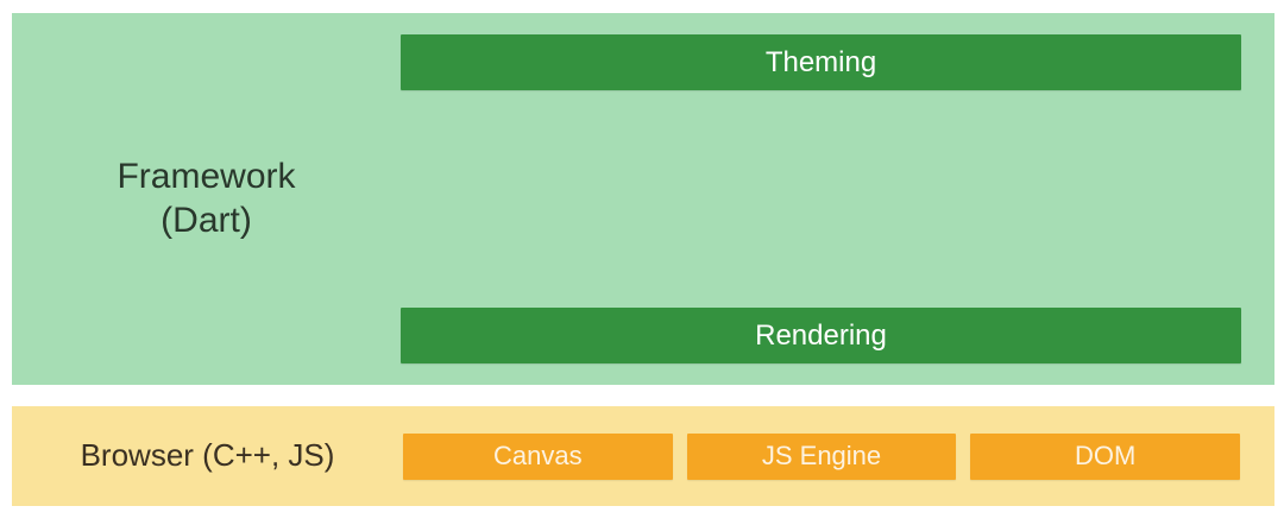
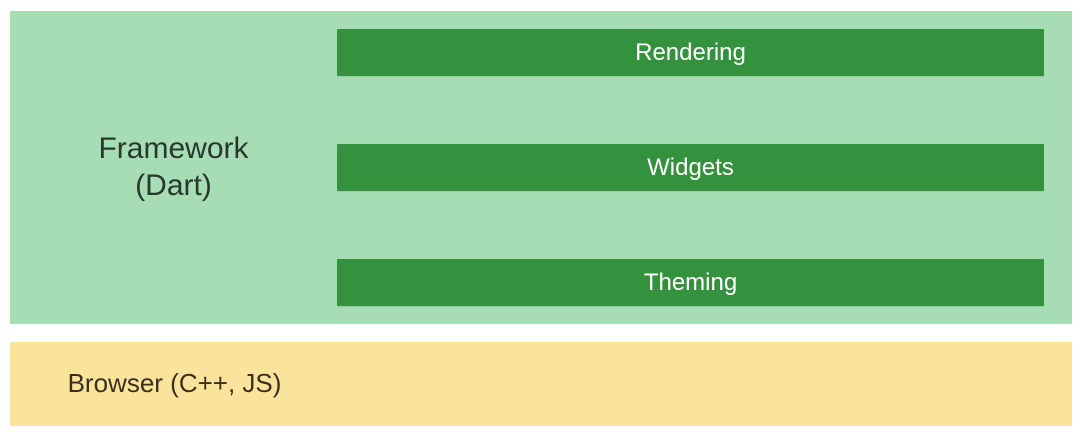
  Framework
  (Dart)
- Theming
+ Rendering
+ Widgets
- Rendering
+ Theming
  Browser (C++, JS)
- Canvas
- JS Engine
- DOM
